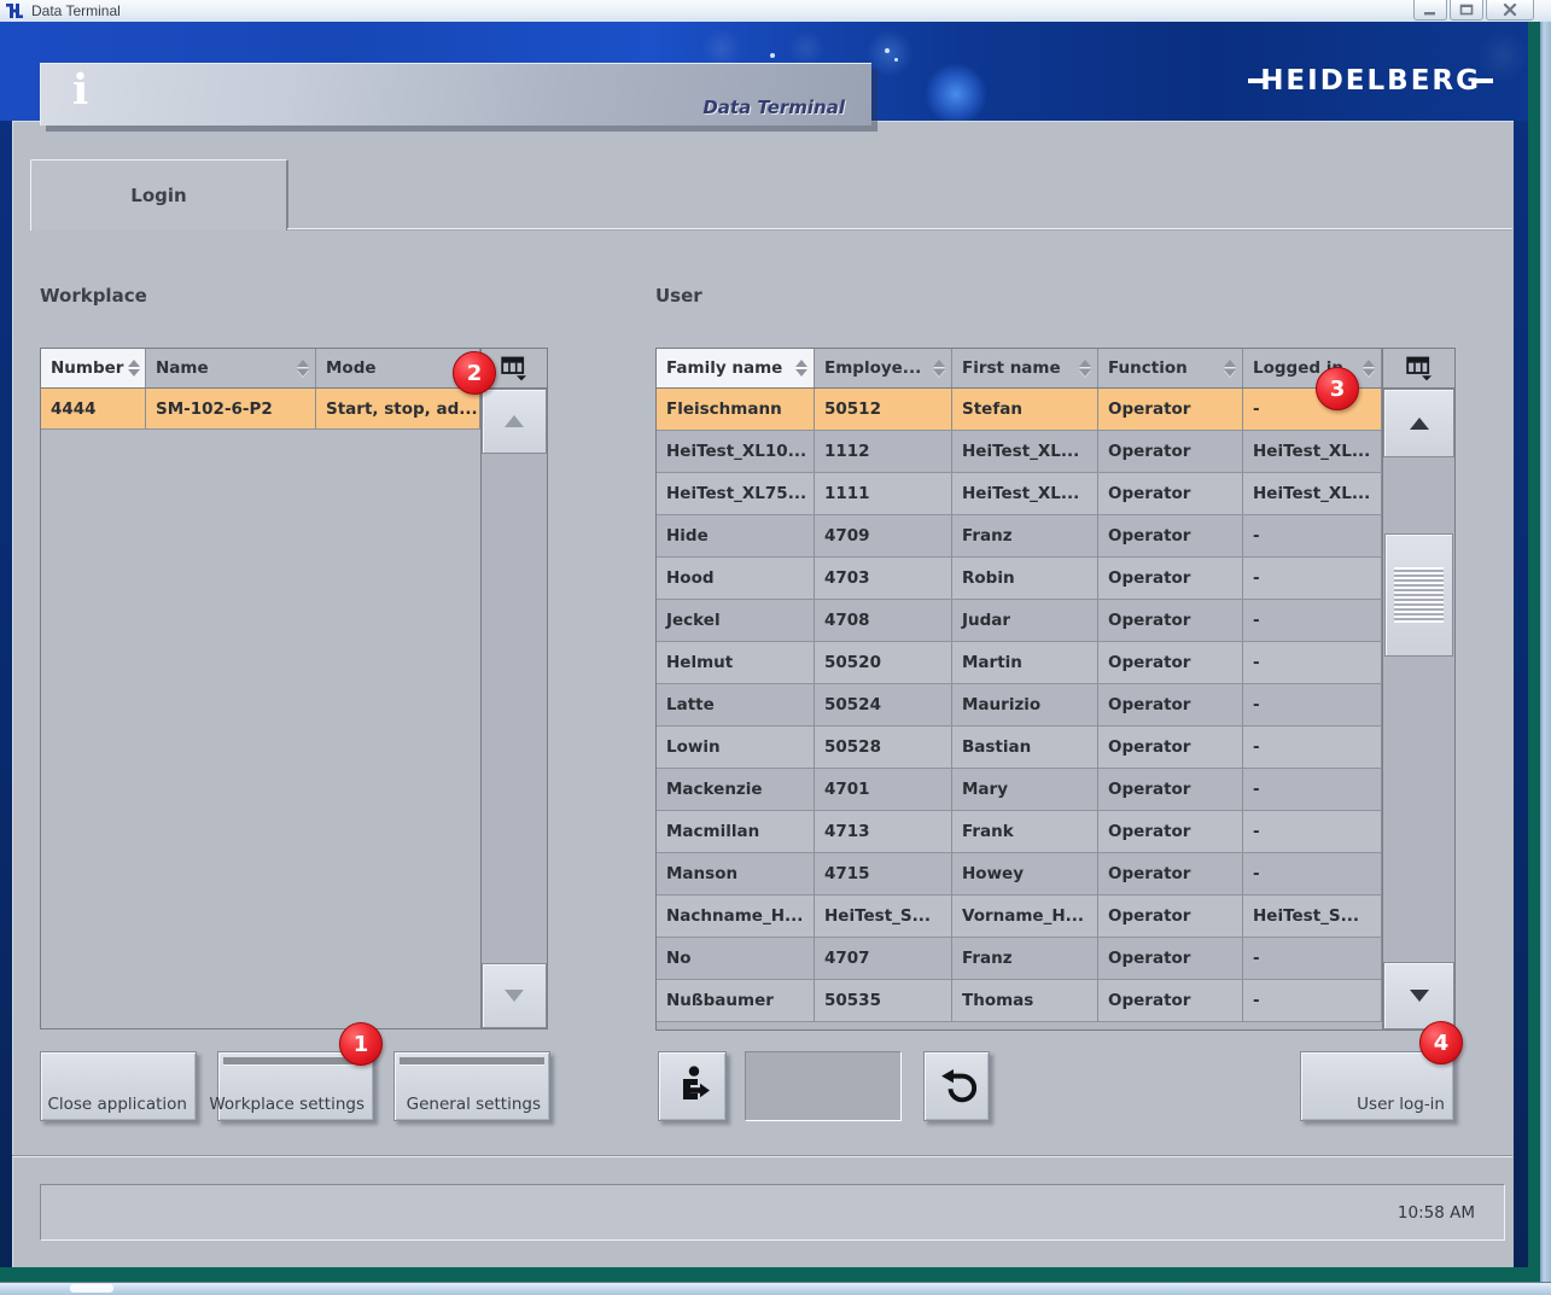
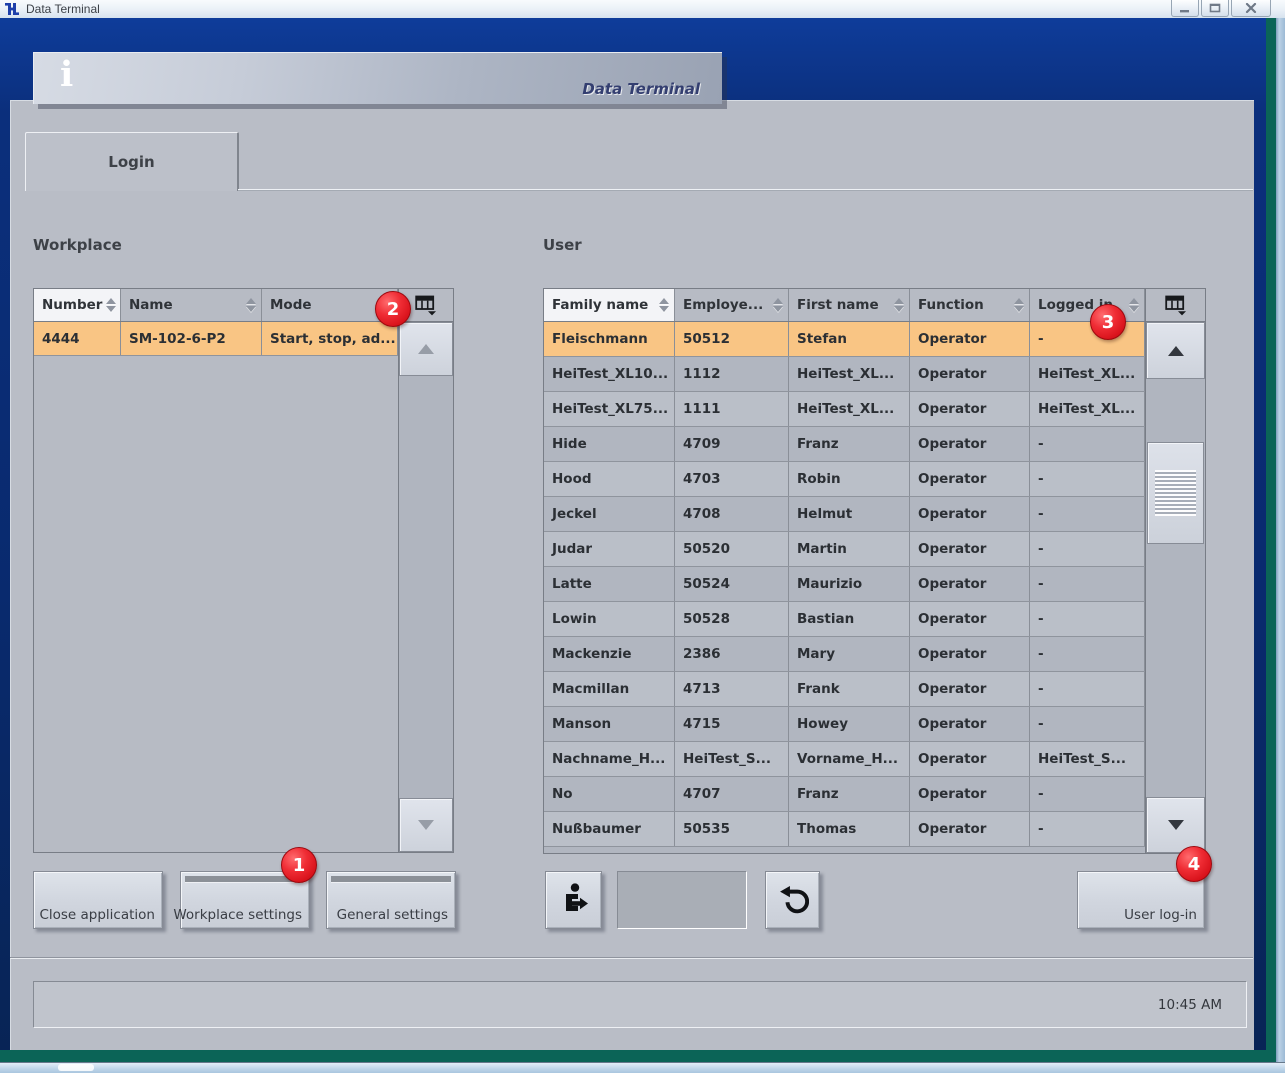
  Data Terminal
- HEIDELBERG
  i
  Data Terminal
  Login
  Workplace
  User
  Number
  Name
  Mode
  4444
  SM-102-6-P2
  Start, stop, ad...
  Family name
  Employe...
  First name
  Function
  Logged
  Fleischmann
  50512
  Stefan
  Operator
  -
  HeiTest_XL10...
  1112
  HeiTest_XL...
  Operator
  HeiTest_XL...
  HeiTest_XL75...
  1111
  HeiTest_XL...
  Operator
  HeiTest_XL...
  Hide
  4709
  Franz
  Operator
  -
  Hood
  4703
  Robin
  Operator
  -
  Jeckel
  4708
- Judar
+ Helmut
  Operator
  -
- Helmut
+ Judar
  50520
  Martin
  Operator
  -
  Latte
  50524
  Maurizio
  Operator
  -
  Lowin
  50528
  Bastian
  Operator
  -
  Mackenzie
- 4701
+ 2386
  Mary
  Operator
  -
  Macmillan
  4713
  Frank
  Operator
  -
  Manson
  4715
  Howey
  Operator
  -
  Nachname_H...
  HeiTest_S...
  Vorname_H...
  Operator
  HeiTest_S...
  No
  4707
  Franz
  Operator
  -
  Nußbaumer
  50535
  Thomas
  Operator
  -
  Close application
  Workplace settings
  General settings
  User log-in
  1
  2
  3
  4
- 10:58 AM
+ 10:45 AM
